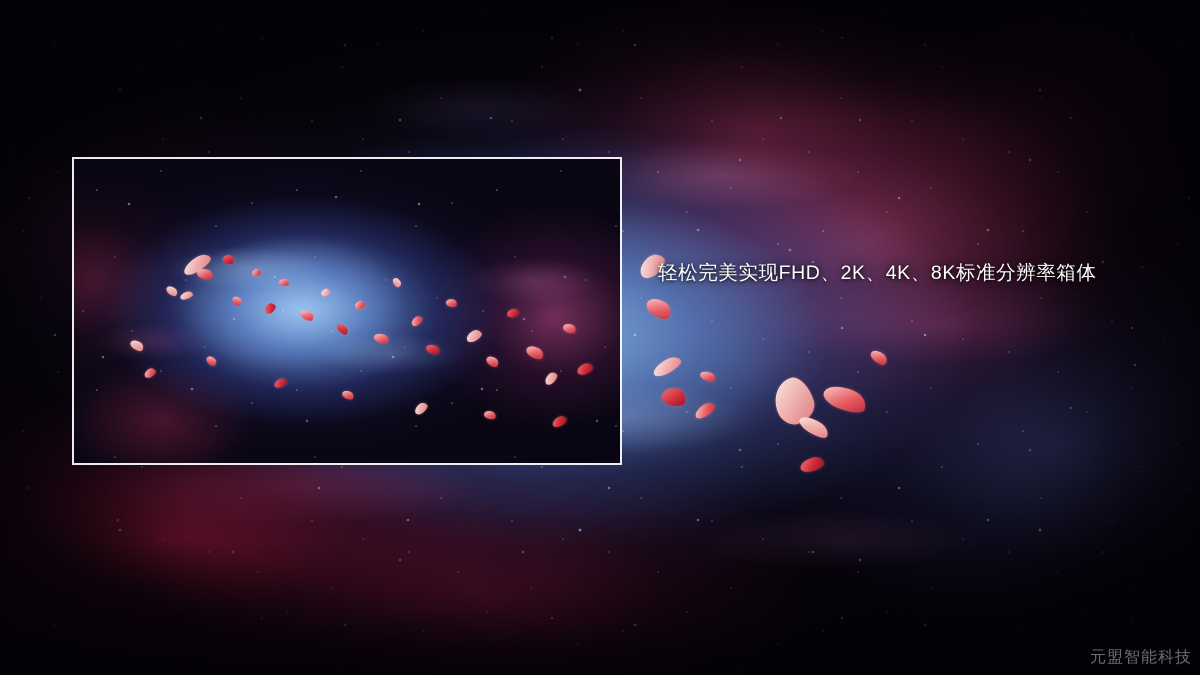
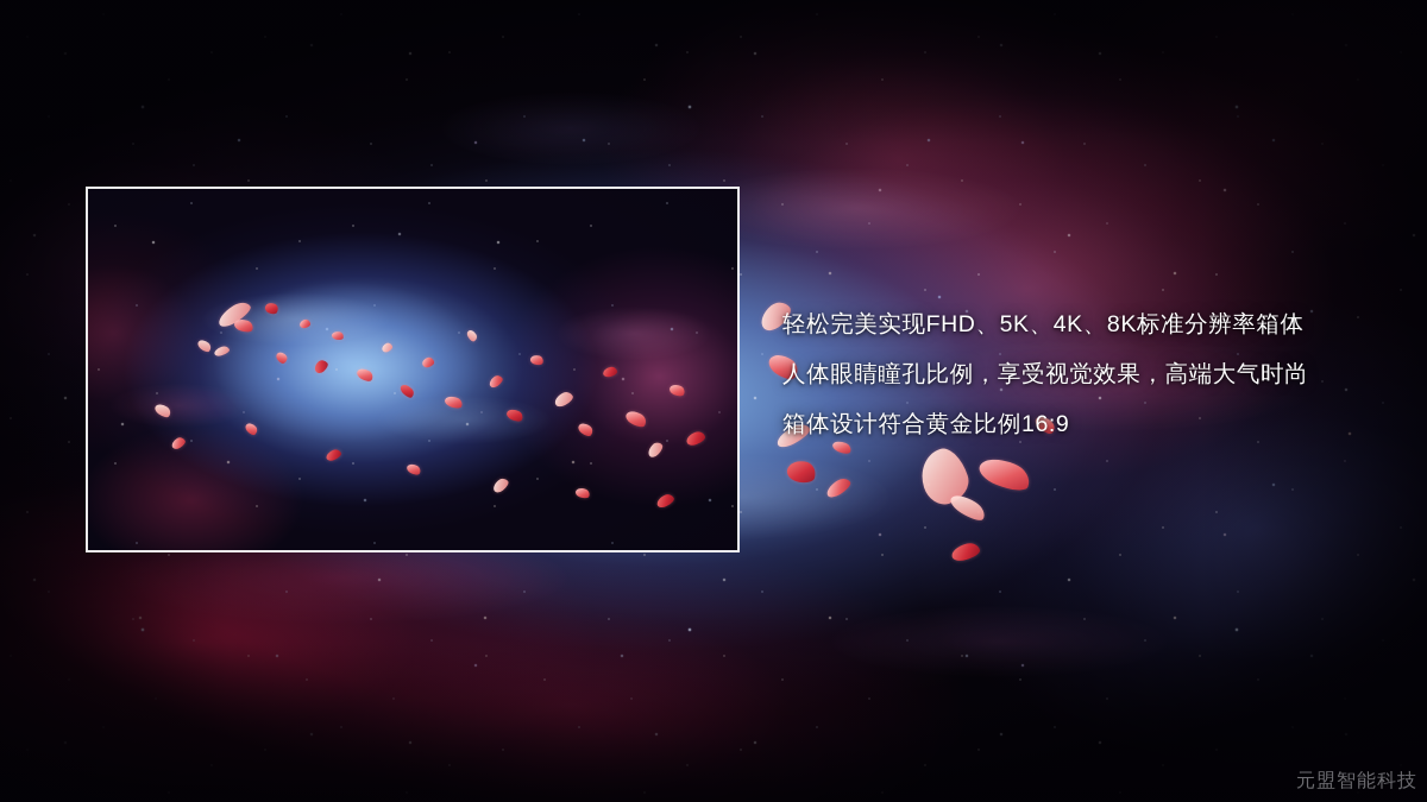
- 轻松完美实现FHD、2K、4K、8K标准分辨率箱体
+ 轻松完美实现FHD、5K、4K、8K标准分辨率箱体
+ 人体眼睛瞳孔比例，享受视觉效果，高端大气时尚
+ 箱体设计符合黄金比例16:9
  元盟智能科技
